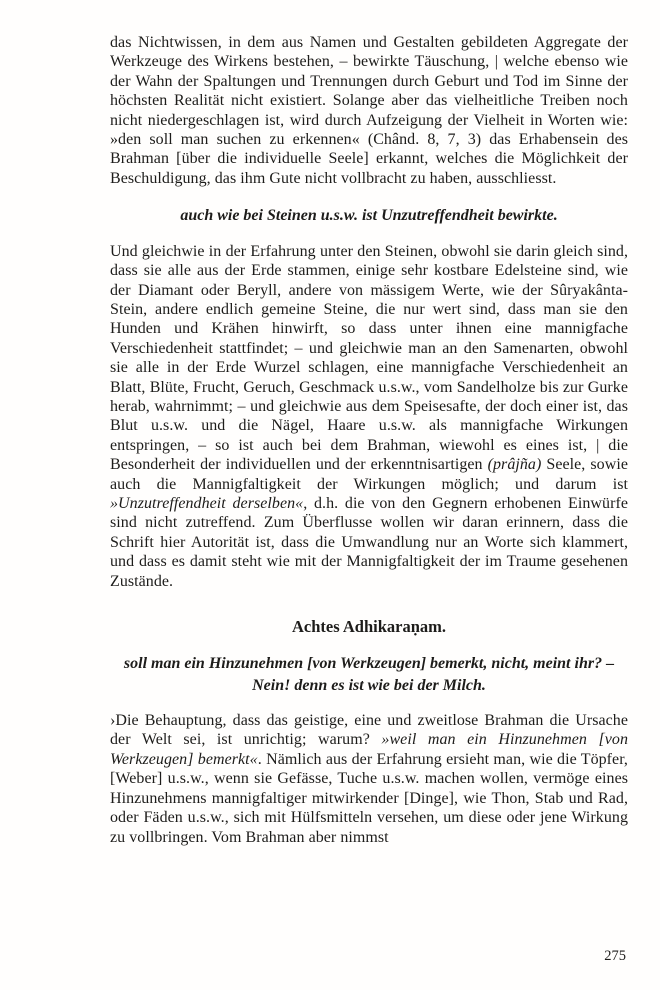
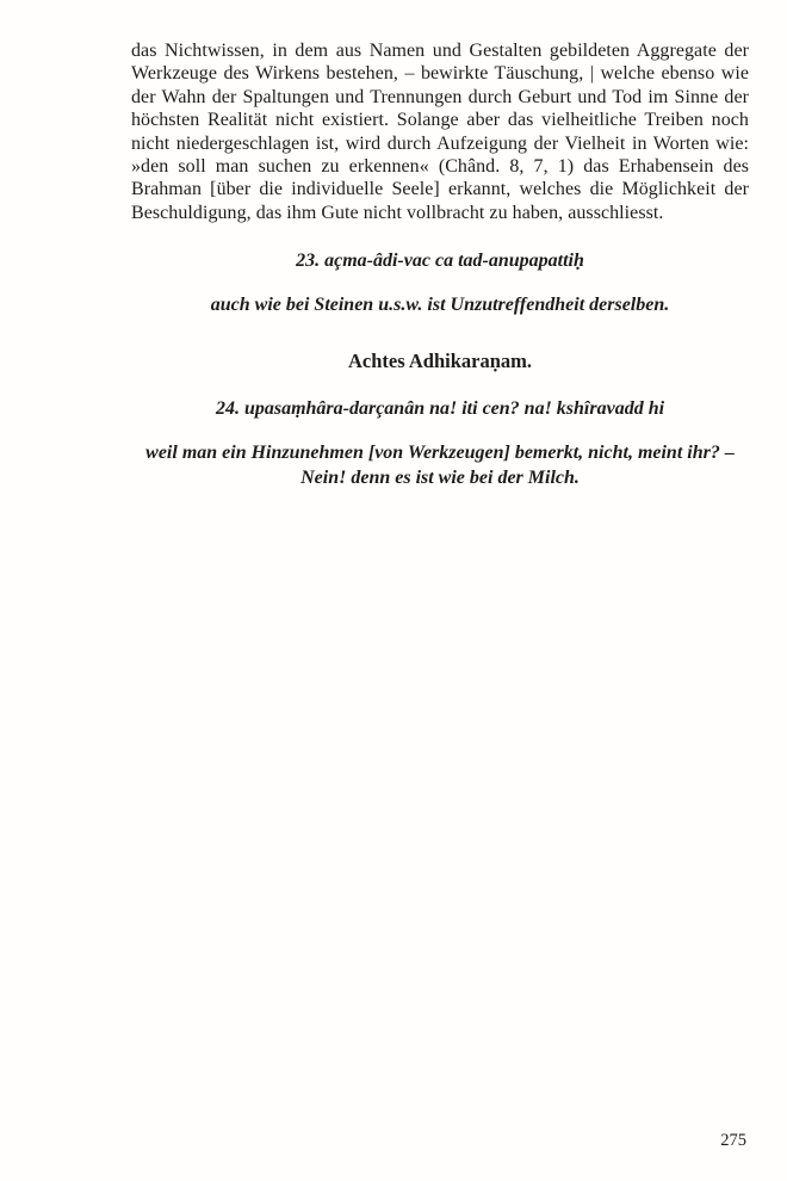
- das Nichtwissen, in dem aus Namen und Gestalten gebildeten Aggregate der Werkzeuge des Wirkens bestehen, – bewirkte Täuschung, | welche ebenso wie der Wahn der Spaltungen und Trennungen durch Geburt und Tod im Sinne der höchsten Realität nicht existiert. Solange aber das vielheitliche Treiben noch nicht niedergeschlagen ist, wird durch Aufzeigung der Vielheit in Worten wie: »den soll man suchen zu erkennen« (Chând. 8, 7, 3) das Erhabensein des Brahman [über die individuelle Seele] erkannt, welches die Möglichkeit der Beschuldigung, das ihm Gute nicht vollbracht zu haben, ausschliesst.
+ das Nichtwissen, in dem aus Namen und Gestalten gebildeten Aggregate der Werkzeuge des Wirkens bestehen, – bewirkte Täuschung, | welche ebenso wie der Wahn der Spaltungen und Trennungen durch Geburt und Tod im Sinne der höchsten Realität nicht existiert. Solange aber das vielheitliche Treiben noch nicht niedergeschlagen ist, wird durch Aufzeigung der Vielheit in Worten wie: »den soll man suchen zu erkennen« (Chând. 8, 7, 1) das Erhabensein des Brahman [über die individuelle Seele] erkannt, welches die Möglichkeit der Beschuldigung, das ihm Gute nicht vollbracht zu haben, ausschliesst.
+ 23. açma-âdi-vac ca tad-anupapattiḥ
- auch wie bei Steinen u.s.w. ist Unzutreffendheit bewirkte.
+ auch wie bei Steinen u.s.w. ist Unzutreffendheit derselben.
- Und gleichwie in der Erfahrung unter den Steinen, obwohl sie darin gleich sind, dass sie alle aus der Erde stammen, einige sehr kostbare Edelsteine sind, wie der Diamant oder Beryll, andere von mässigem Werte, wie der Sûryakânta-Stein, andere endlich gemeine Steine, die nur wert sind, dass man sie den Hunden und Krähen hinwirft, so dass unter ihnen eine mannigfache Verschiedenheit stattfindet; – und gleichwie man an den Samenarten, obwohl sie alle in der Erde Wurzel schlagen, eine mannigfache Verschiedenheit an Blatt, Blüte, Frucht, Geruch, Geschmack u.s.w., vom Sandelholze bis zur Gurke herab, wahrnimmt; – und gleichwie aus dem Speisesafte, der doch einer ist, das Blut u.s.w. und die Nägel, Haare u.s.w. als mannigfache Wirkungen entspringen, – so ist auch bei dem Brahman, wiewohl es eines ist, | die Besonderheit der individuellen und der erkenntnisartigen (prâjña) Seele, sowie auch die Mannigfaltigkeit der Wirkungen möglich; und darum ist »Unzutreffendheit derselben«, d.h. die von den Gegnern erhobenen Einwürfe sind nicht zutreffend. Zum Überflusse wollen wir daran erinnern, dass die Schrift hier Autorität ist, dass die Umwandlung nur an Worte sich klammert, und dass es damit steht wie mit der Mannigfaltigkeit der im Traume gesehenen Zustände.
  Achtes Adhikaraṇam.
+ 24. upasaṃhâra-darçanân na! iti cen? na! kshîravadd hi
- soll man ein Hinzunehmen [von Werkzeugen] bemerkt, nicht, meint ihr? – Nein! denn es ist wie bei der Milch.
+ weil man ein Hinzunehmen [von Werkzeugen] bemerkt, nicht, meint ihr? – Nein! denn es ist wie bei der Milch.
- ›Die Behauptung, dass das geistige, eine und zweitlose Brahman die Ursache der Welt sei, ist unrichtig; warum? »weil man ein Hinzunehmen [von Werkzeugen] bemerkt«. Nämlich aus der Erfahrung ersieht man, wie die Töpfer, [Weber] u.s.w., wenn sie Gefässe, Tuche u.s.w. machen wollen, vermöge eines Hinzunehmens mannigfaltiger mitwirkender [Dinge], wie Thon, Stab und Rad, oder Fäden u.s.w., sich mit Hülfsmitteln versehen, um diese oder jene Wirkung zu vollbringen. Vom Brahman aber nimmst
  275
